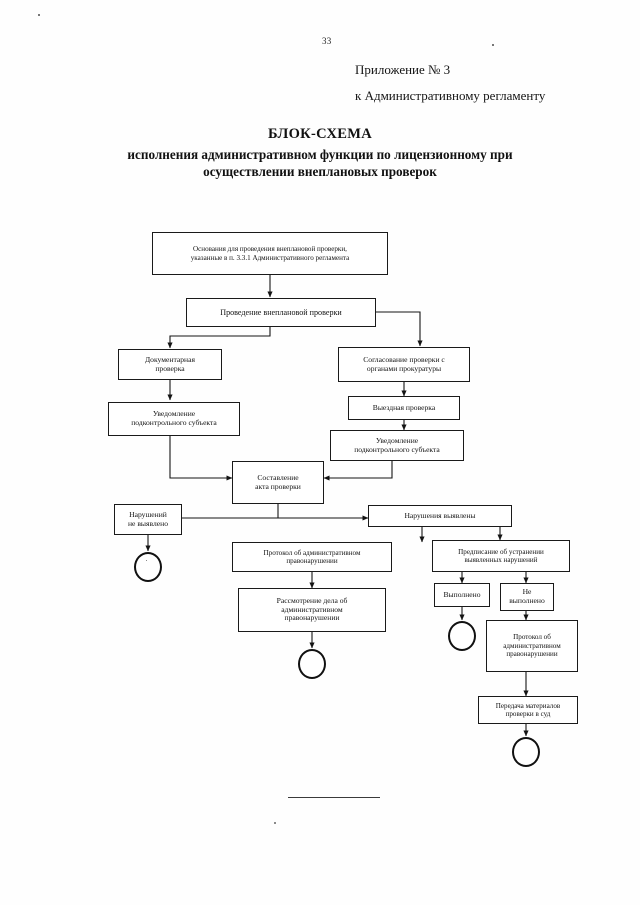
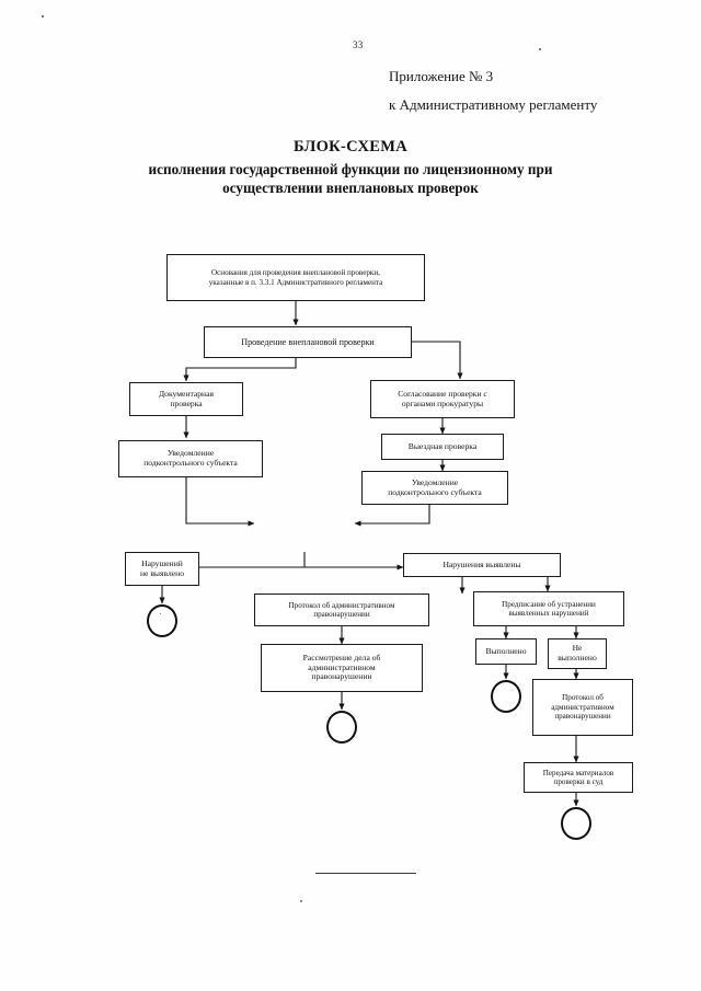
  33
  Приложение № 3
  к Административному регламенту
  БЛОК-СХЕМА
- исполнения административном функции по лицензионному при
+ исполнения государственной функции по лицензионному при
  осуществлении внеплановых проверок
  Основания для проведения внеплановой проверки,
  указанные в п. 3.3.1 Административного регламента
  Проведение внеплановой проверки
  Документарная
  проверка
  Согласование проверки с
  органами прокуратуры
  Уведомление
  подконтрольного субъекта
  Выездная проверка
  Уведомление
  подконтрольного субъекта
- Составление
- акта проверки
  Нарушений
  не выявлено
  Нарушения выявлены
  Протокол об административном
  правонарушении
  Рассмотрение дела об
  административном
  правонарушении
  Предписание об устранении
  выявленных нарушений
  Выполнено
  Не
  выполнено
  Протокол об
  административном
  правонарушении
  Передача материалов
  проверки в суд
